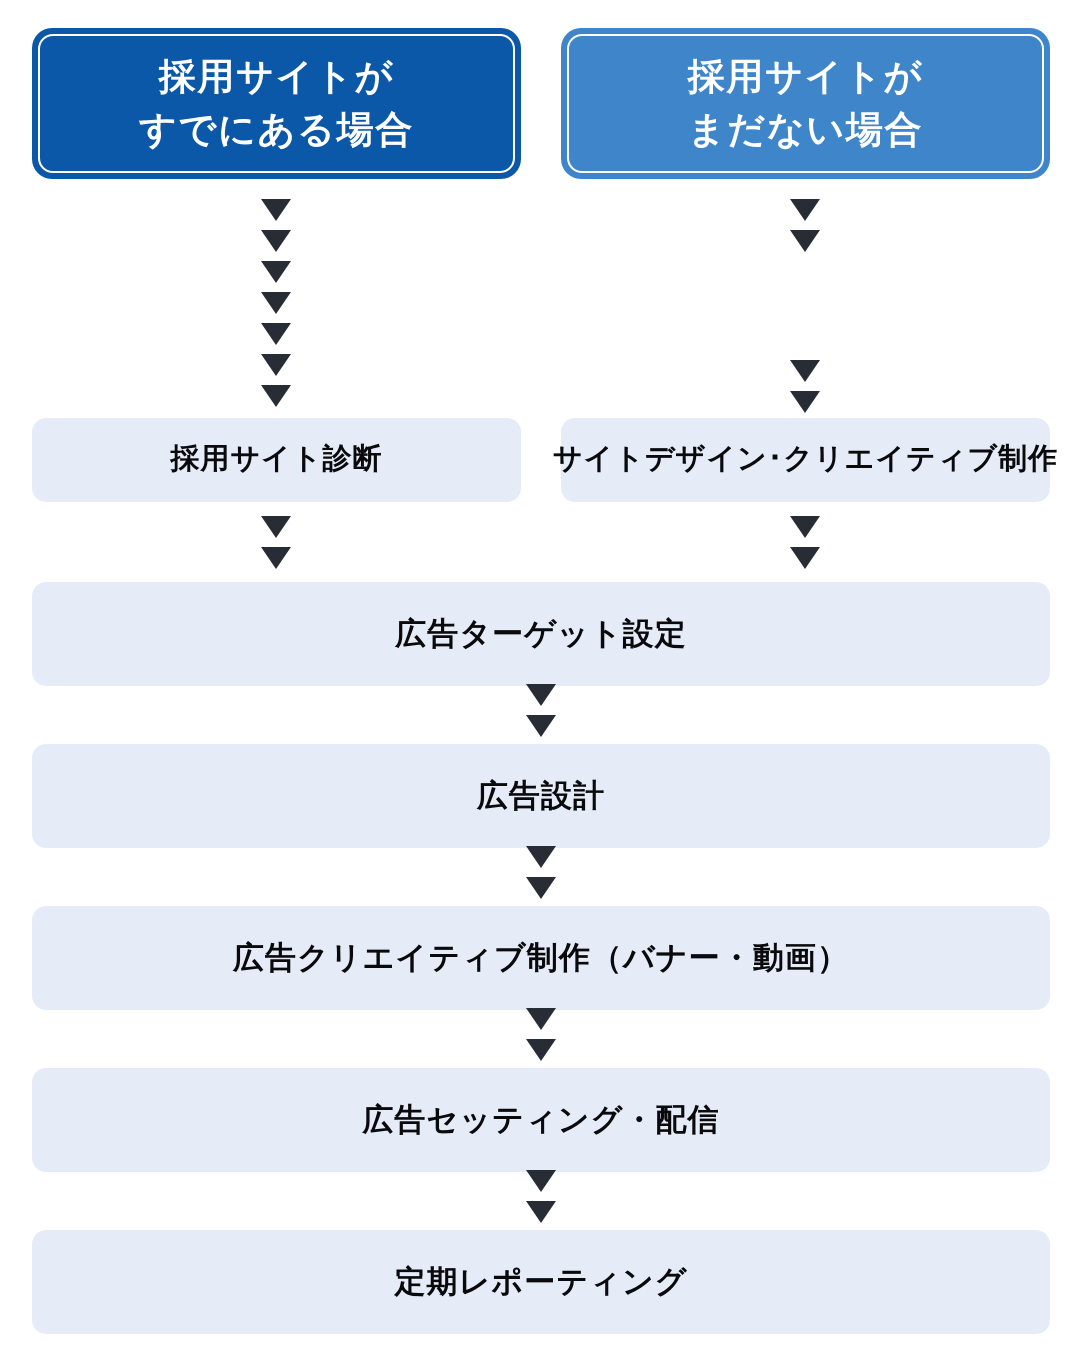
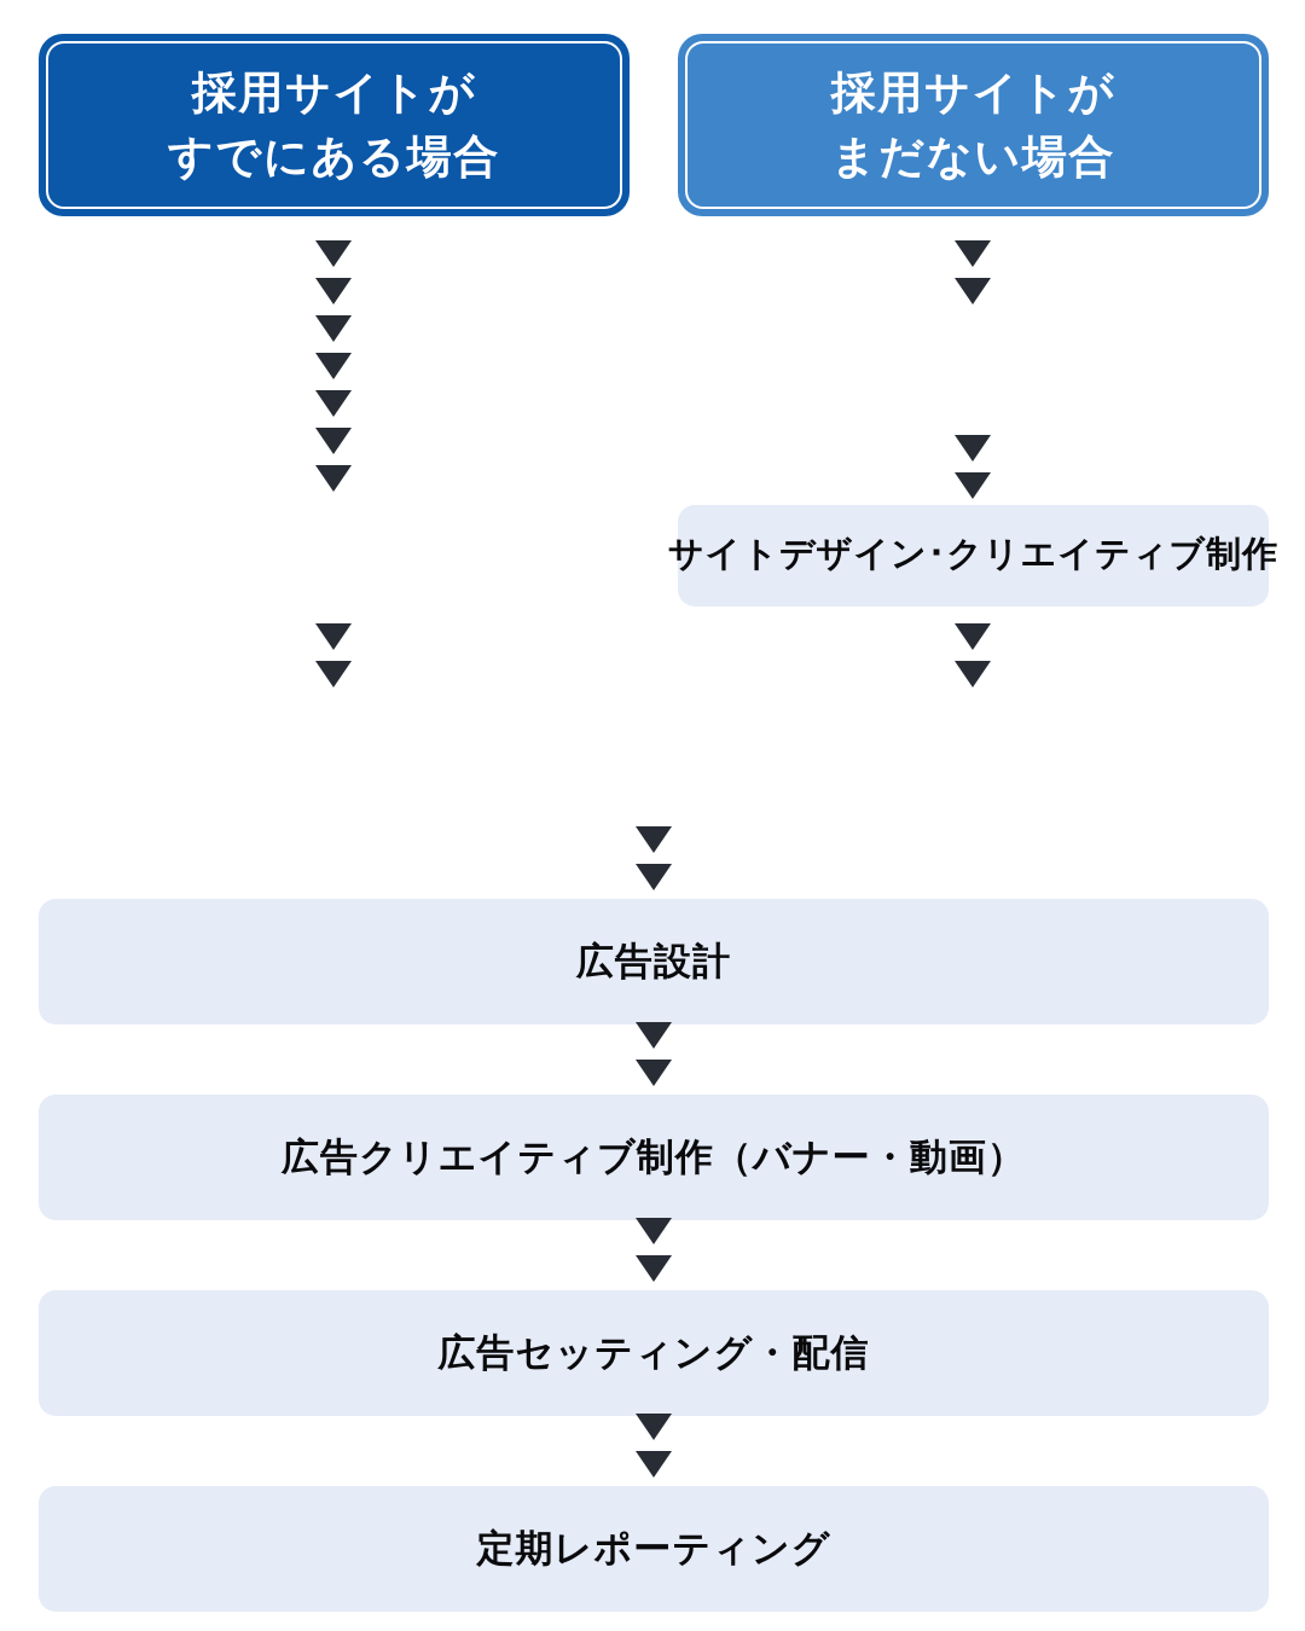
  採用サイトが
  すでにある場合
  採用サイトが
  まだない場合
  サイトデザイン･クリエイティブ制作
- 採用サイト診断
- 広告ターゲット設定
  広告設計
  広告クリエイティブ制作（バナー・動画）
  広告セッティング・配信
  定期レポーティング
